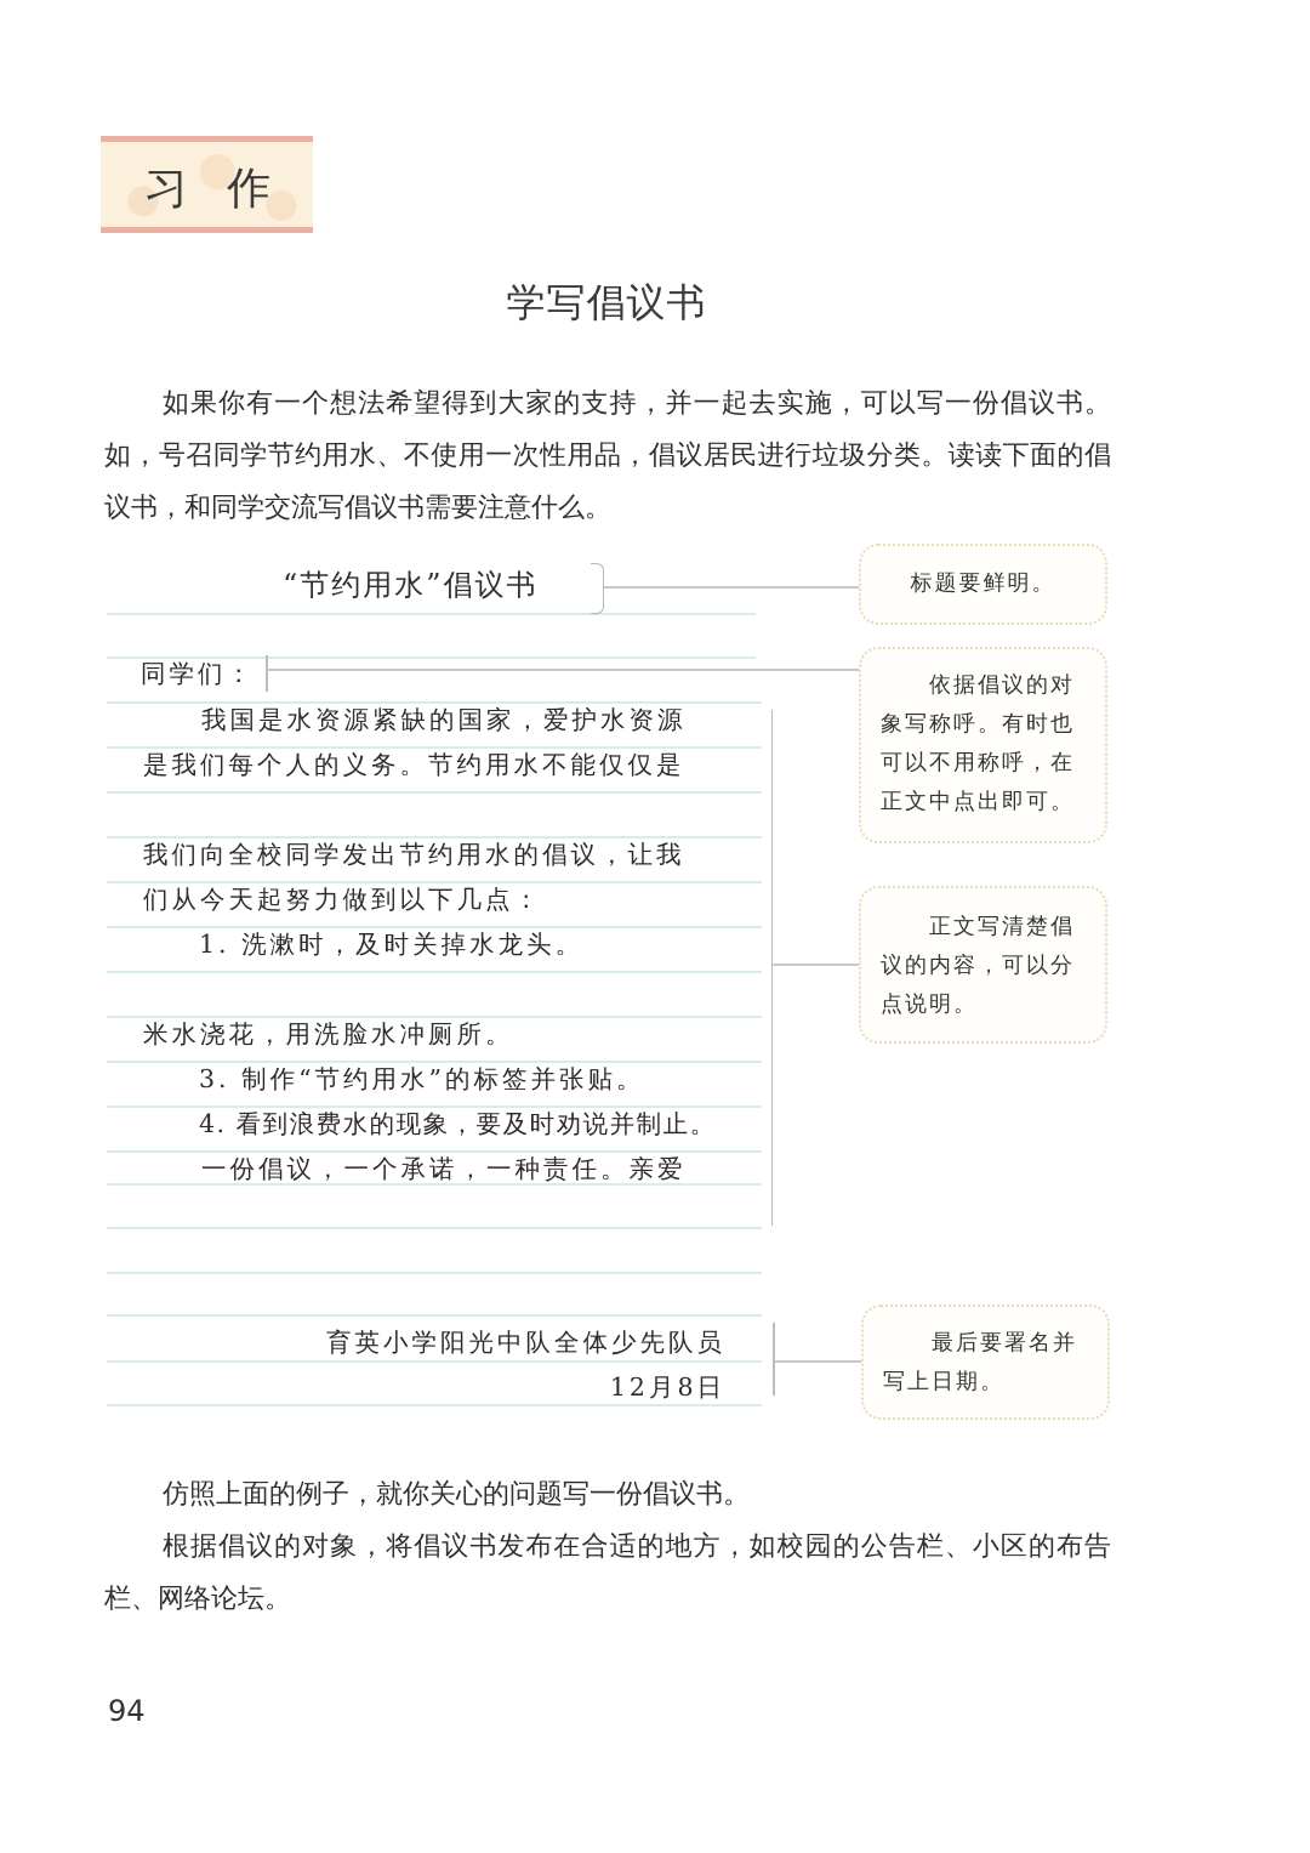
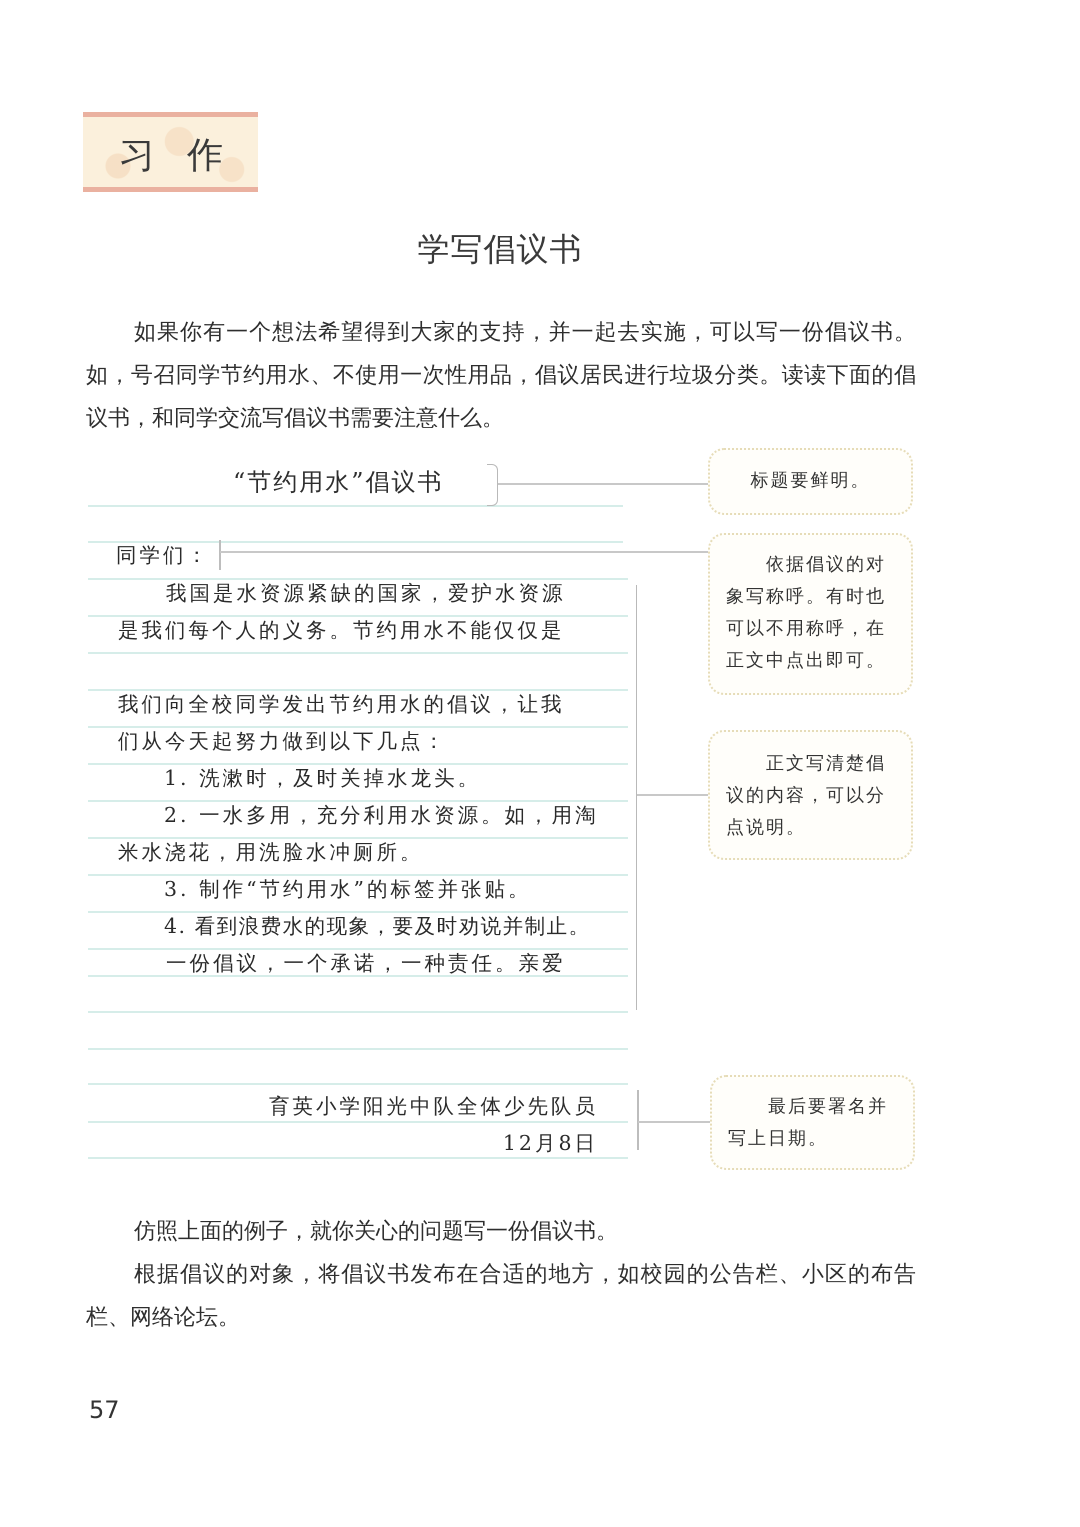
  习
  作
  学写倡议书
  如果你有一个想法希望得到大家的支持，并一起去实施，可以写一份倡议书。如，号召同学节约用水、不使用一次性用品，倡议居民进行垃圾分类。读读下面的倡议书，和同学交流写倡议书需要注意什么。
  “节约用水”倡议书
  同学们：
  我国是水资源紧缺的国家，爱护水资源
  是我们每个人的义务。节约用水不能仅仅是
  我们向全校同学发出节约用水的倡议，让我
  们从今天起努力做到以下几点：
  1. 洗漱时，及时关掉水龙头。
+ 2. 一水多用，充分利用水资源。如，用淘
  米水浇花，用洗脸水冲厕所。
  3. 制作“节约用水”的标签并张贴。
  4. 看到浪费水的现象，要及时劝说并制止。
  一份倡议，一个承诺，一种责任。亲爱
  育英小学阳光中队全体少先队员
  12月8日
  标题要鲜明。
  依据倡议的对象写称呼。有时也可以不用称呼，在正文中点出即可。
  正文写清楚倡议的内容，可以分点说明。
  最后要署名并写上日期。
  仿照上面的例子，就你关心的问题写一份倡议书。
  根据倡议的对象，将倡议书发布在合适的地方，如校园的公告栏、小区的布告栏、网络论坛。
- 94
+ 57
